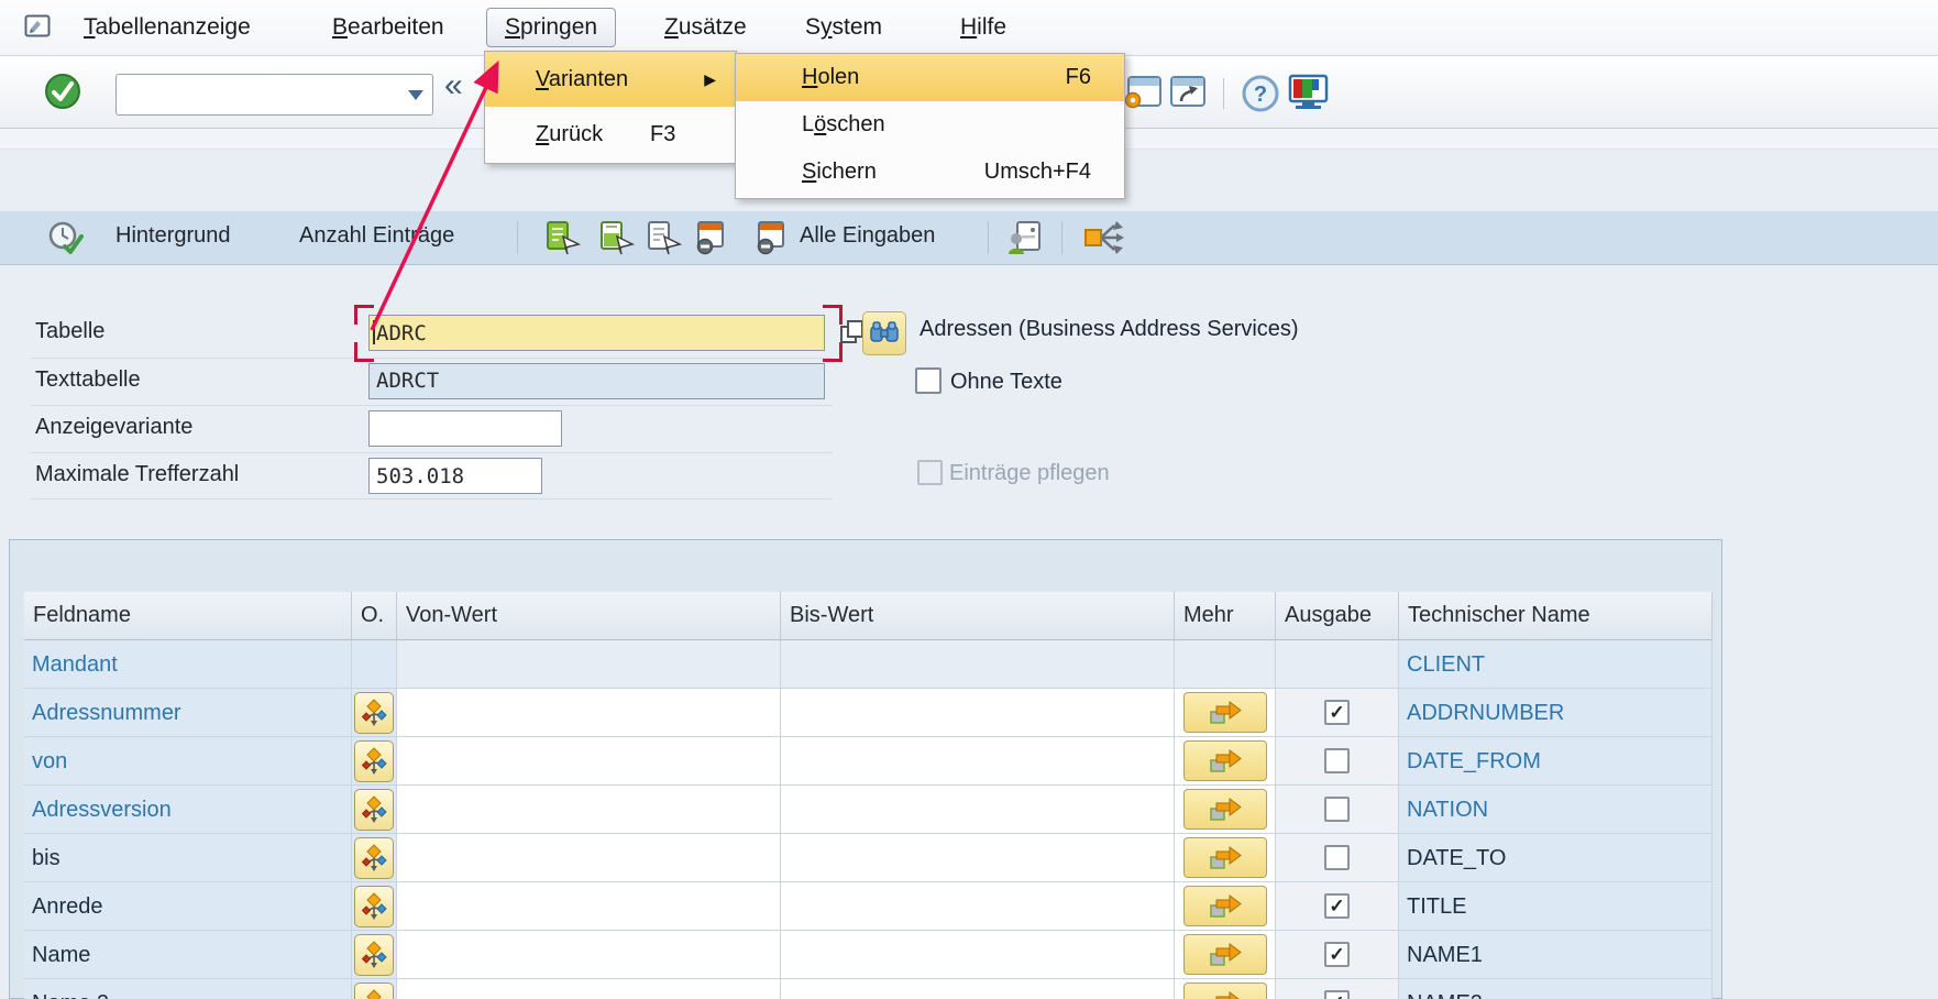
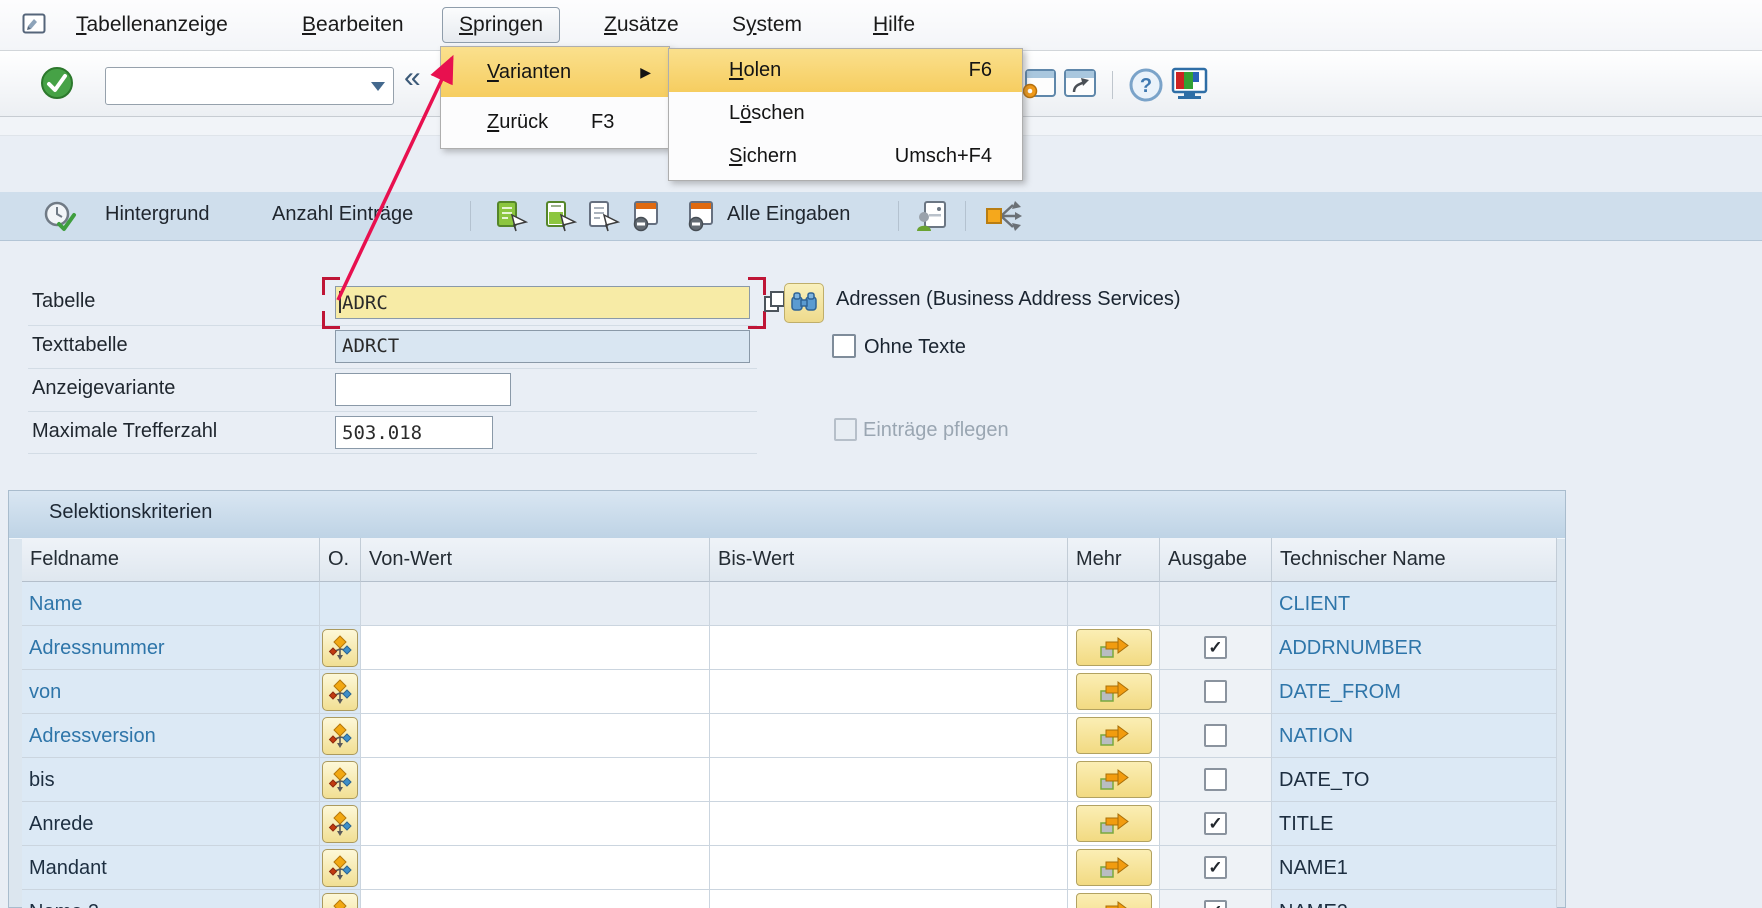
  Tabellenanzeige
  Bearbeiten
  Springen
  Zusätze
  System
  Hilfe
  «
  ?
  Hintergrund
  Anzahl Einträge
  Alle Eingaben
  Tabelle
  Texttabelle
  Anzeigevariante
  Maximale Trefferzahl
  ADRC
  Adressen (Business Address Services)
  ADRCT
  503.018
  Ohne Texte
  Einträge pflegen
+ Selektionskriterien
  Feldname
  O.
  Von-Wert
  Bis-Wert
  Mehr
  Ausgabe
  Technischer Name
- Mandant
+ Name
  CLIENT
  Adressnummer
  ✓
  ADDRNUMBER
  von
  DATE_FROM
  Adressversion
  NATION
  bis
  DATE_TO
  Anrede
  ✓
  TITLE
- Name
+ Mandant
  ✓
  NAME1
  Varianten
  ▶
  Zurück
  F3
  Holen
  F6
  Löschen
  Sichern
  Umsch+F4
